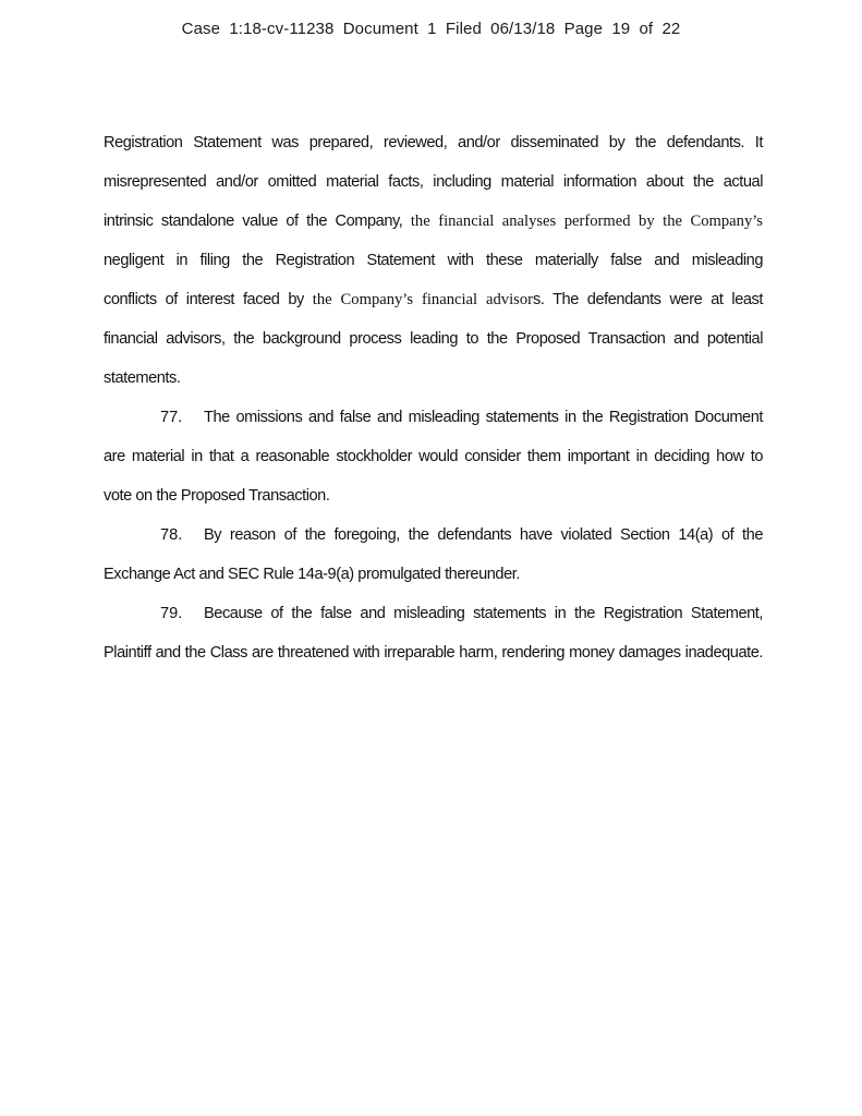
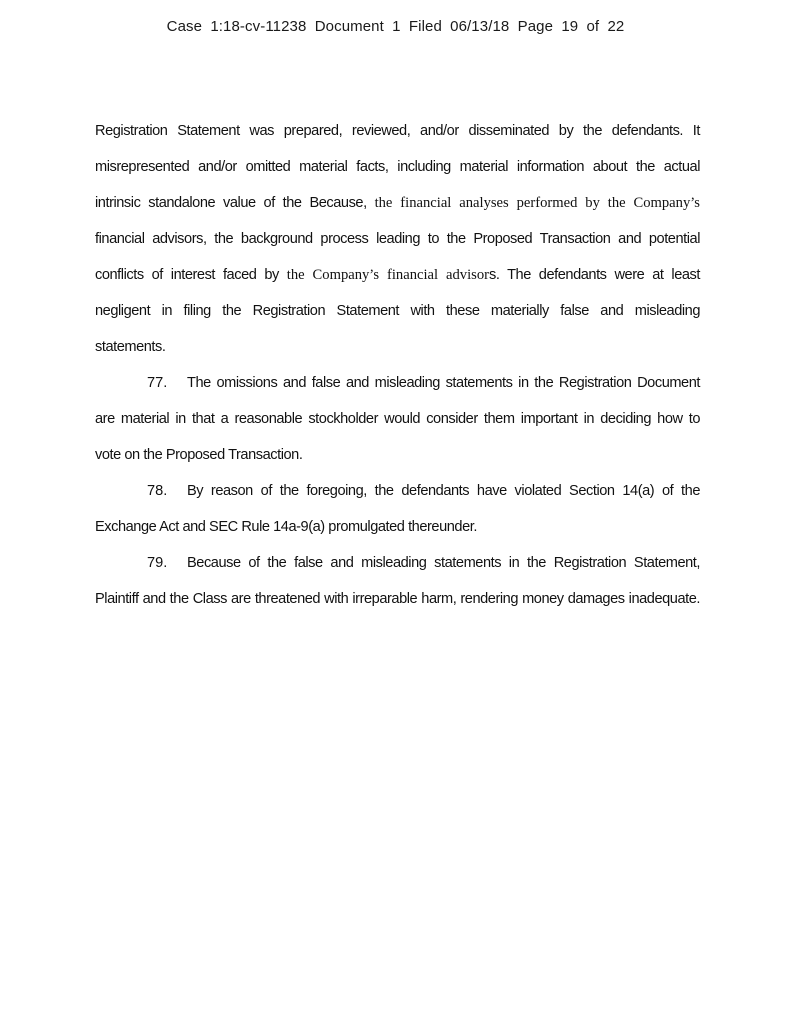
  Case 1:18-cv-11238 Document 1 Filed 06/13/18 Page 19 of 22
  Registration Statement was prepared, reviewed, and/or disseminated by the defendants. It
  misrepresented and/or omitted material facts, including material information about the actual
- intrinsic standalone value of the Company, the financial analyses performed by the Company’s
+ intrinsic standalone value of the Because, the financial analyses performed by the Company’s
- negligent in filing the Registration Statement with these materially false and misleading
+ financial advisors, the background process leading to the Proposed Transaction and potential
  conflicts of interest faced by the Company’s financial advisors. The defendants were at least
- financial advisors, the background process leading to the Proposed Transaction and potential
+ negligent in filing the Registration Statement with these materially false and misleading
  statements.
  77. The omissions and false and misleading statements in the Registration Document
  are material in that a reasonable stockholder would consider them important in deciding how to
  vote on the Proposed Transaction.
  78. By reason of the foregoing, the defendants have violated Section 14(a) of the
  Exchange Act and SEC Rule 14a-9(a) promulgated thereunder.
  79. Because of the false and misleading statements in the Registration Statement,
  Plaintiff and the Class are threatened with irreparable harm, rendering money damages inadequate.
